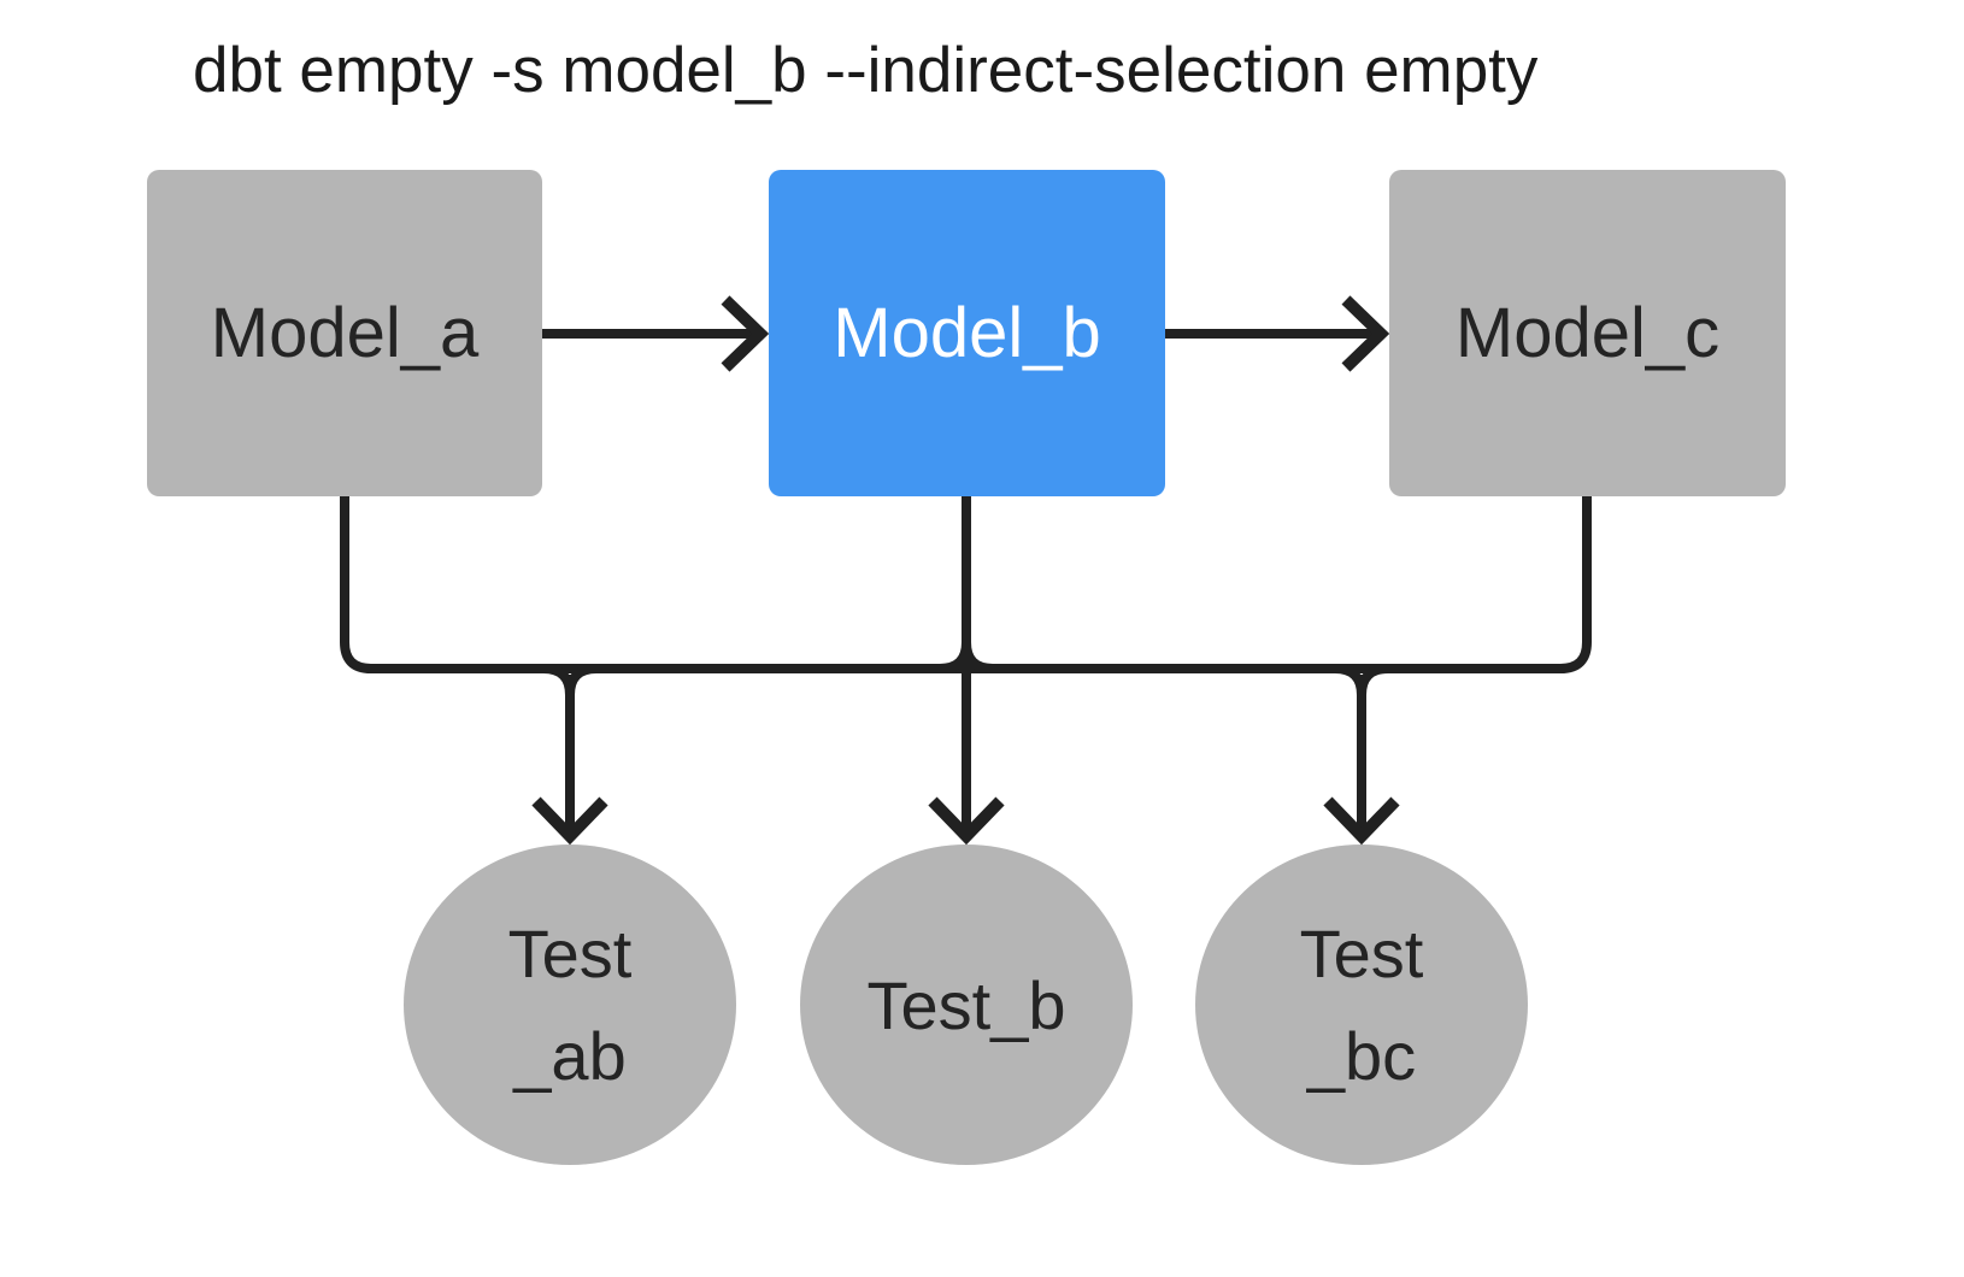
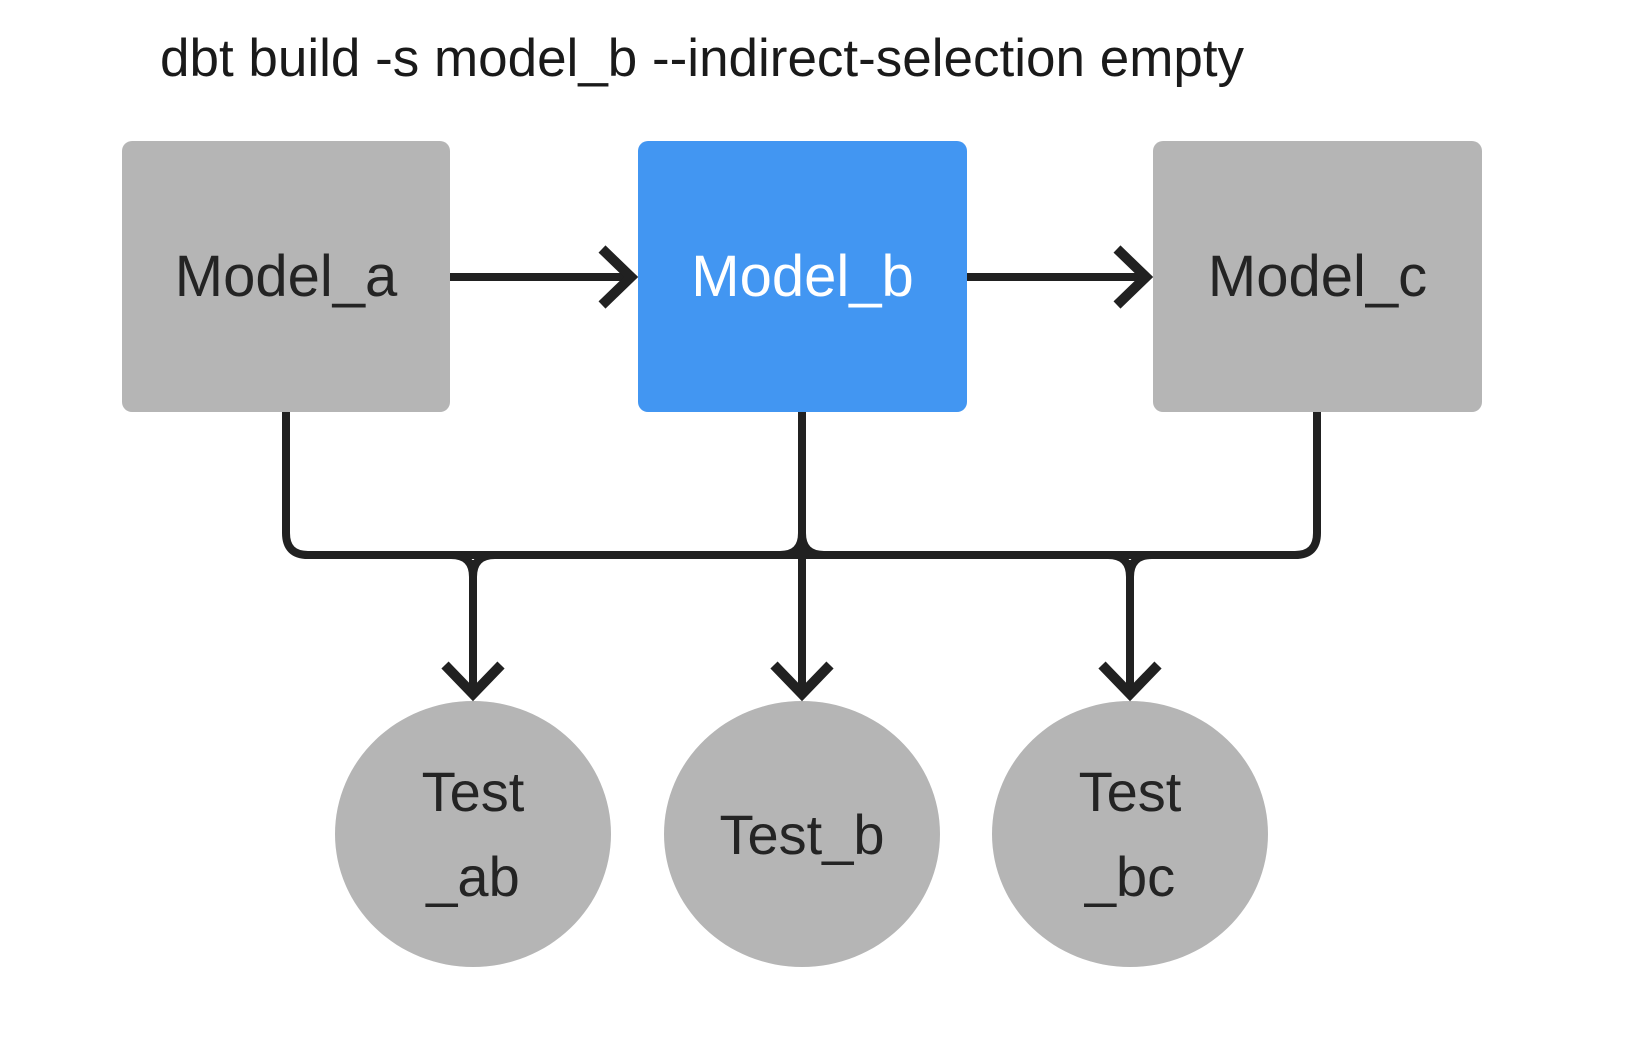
- dbt empty -s model_b --indirect-selection empty
+ dbt build -s model_b --indirect-selection empty
  Model_a
  Model_b
  Model_c
  Test
  _ab
  Test_b
  Test
  _bc
